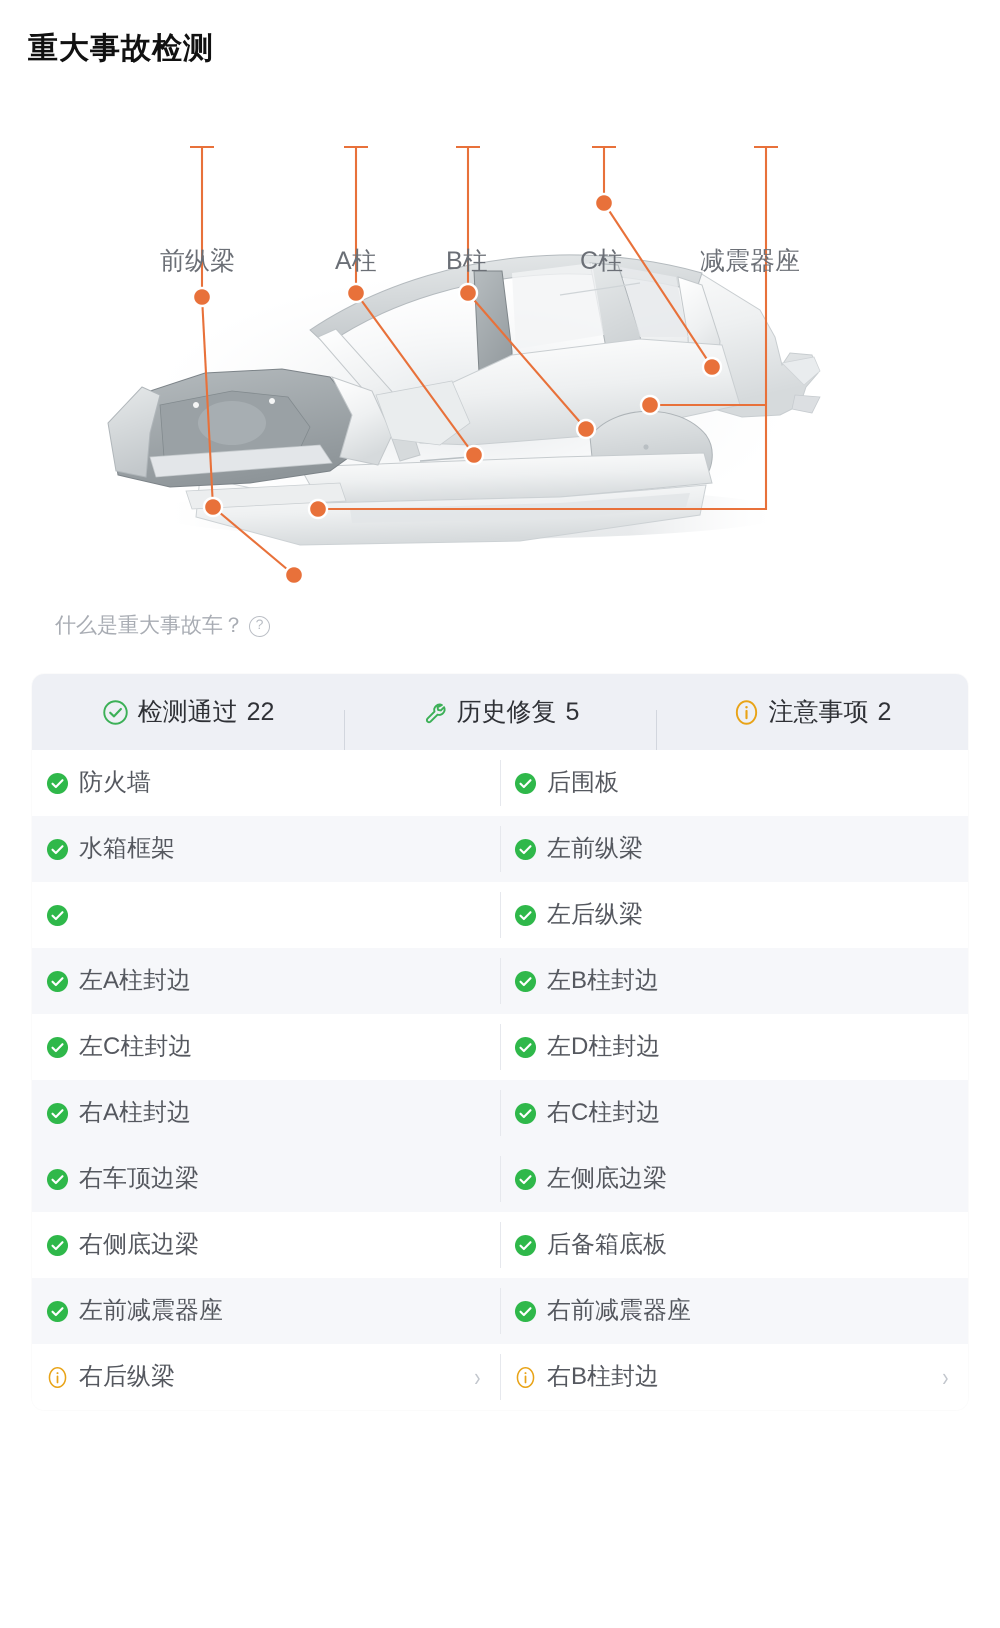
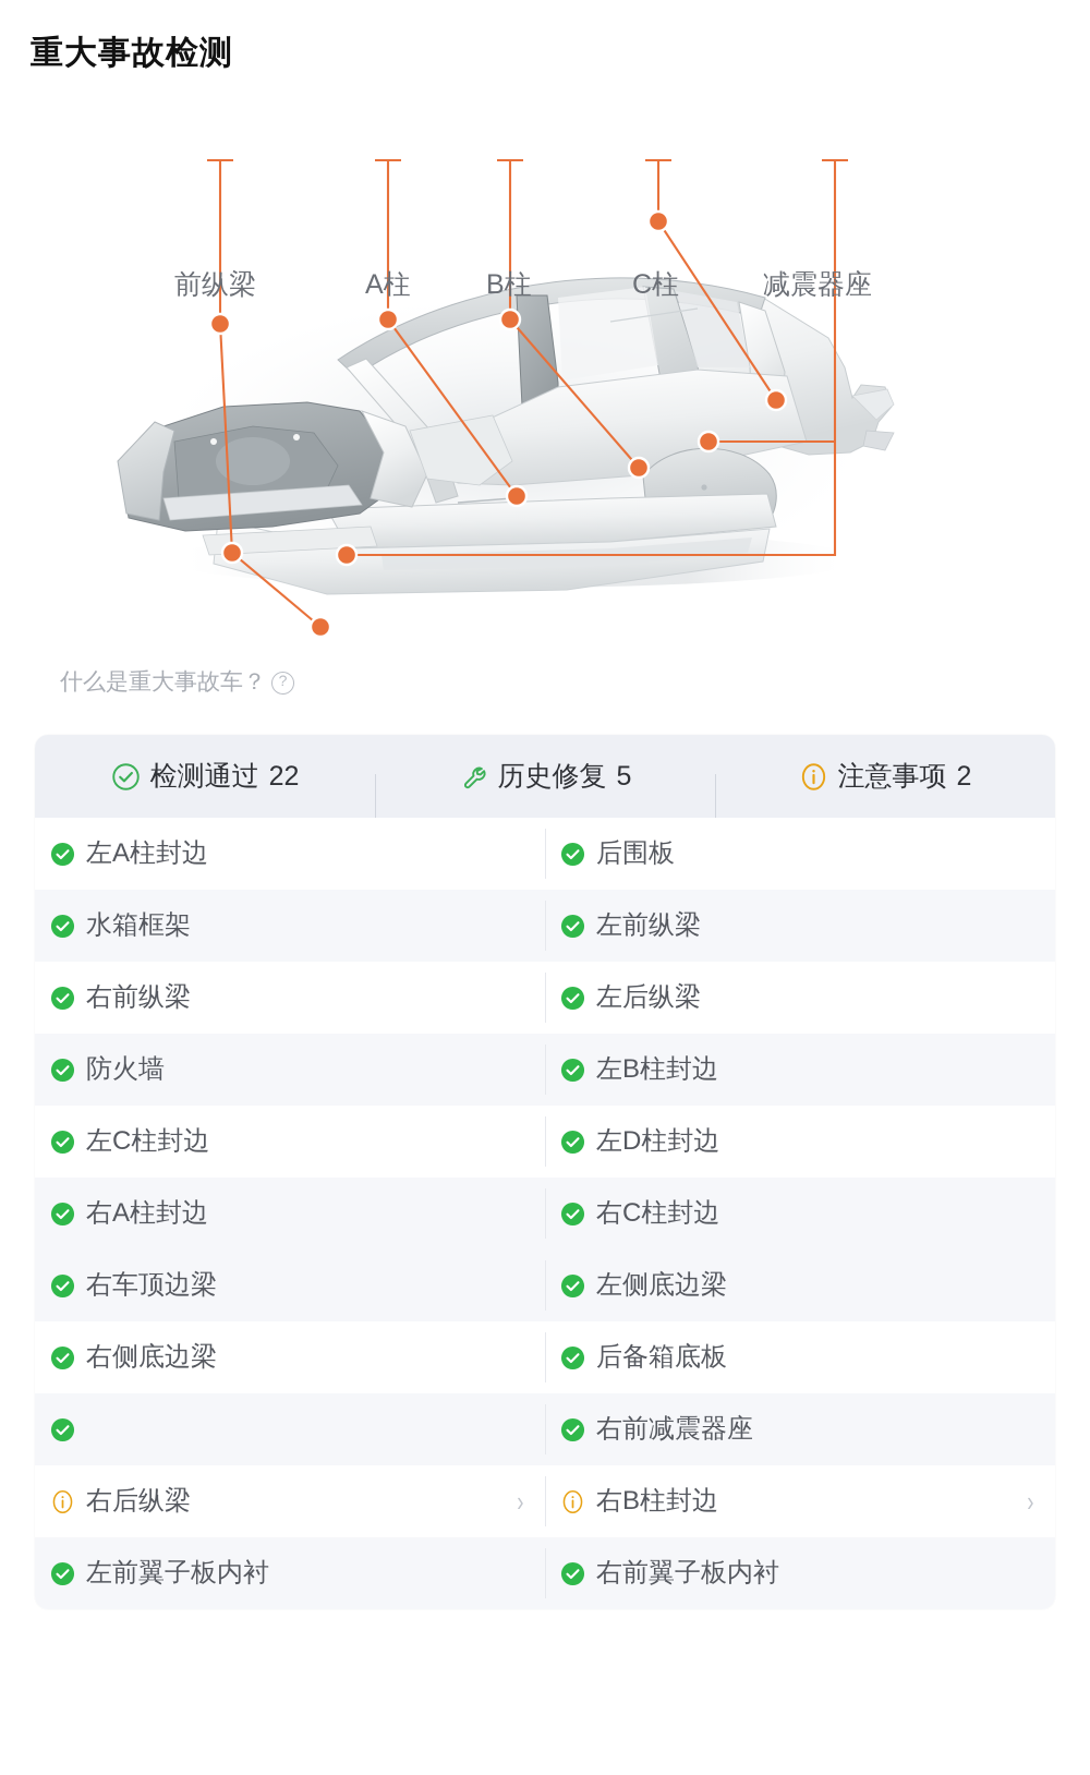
  重大事故检测
  前纵梁
  A柱
  B柱
  C柱
  减震器座
  什么是重大事故车？
  检测通过
  22
  历史修复
  5
  注意事项
  2
- 防火墙
+ 左A柱封边
  后围板
  水箱框架
  左前纵梁
+ 右前纵梁
  左后纵梁
- 左A柱封边
+ 防火墙
  左B柱封边
  左C柱封边
  左D柱封边
  右A柱封边
  右C柱封边
  右车顶边梁
  左侧底边梁
  右侧底边梁
  后备箱底板
- 左前减震器座
  右前减震器座
  右后纵梁
  ›
  右B柱封边
  ›
+ 左前翼子板内衬
+ 右前翼子板内衬
